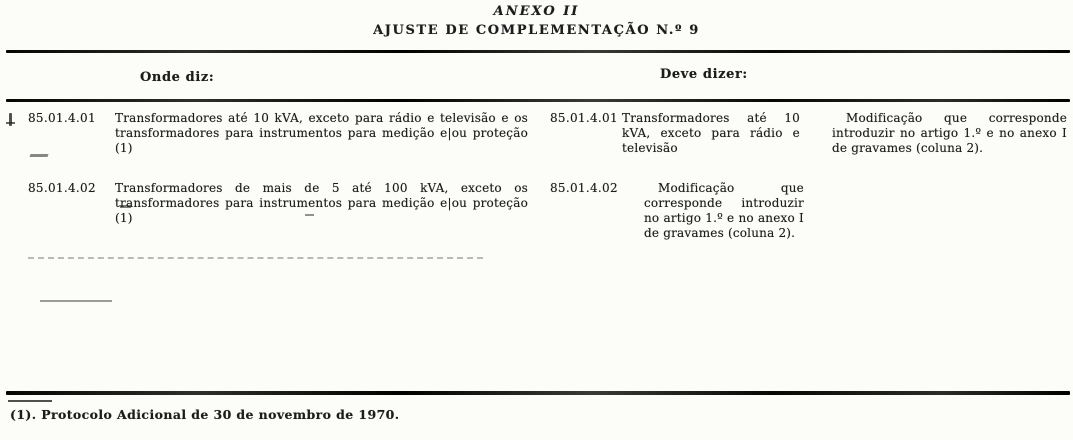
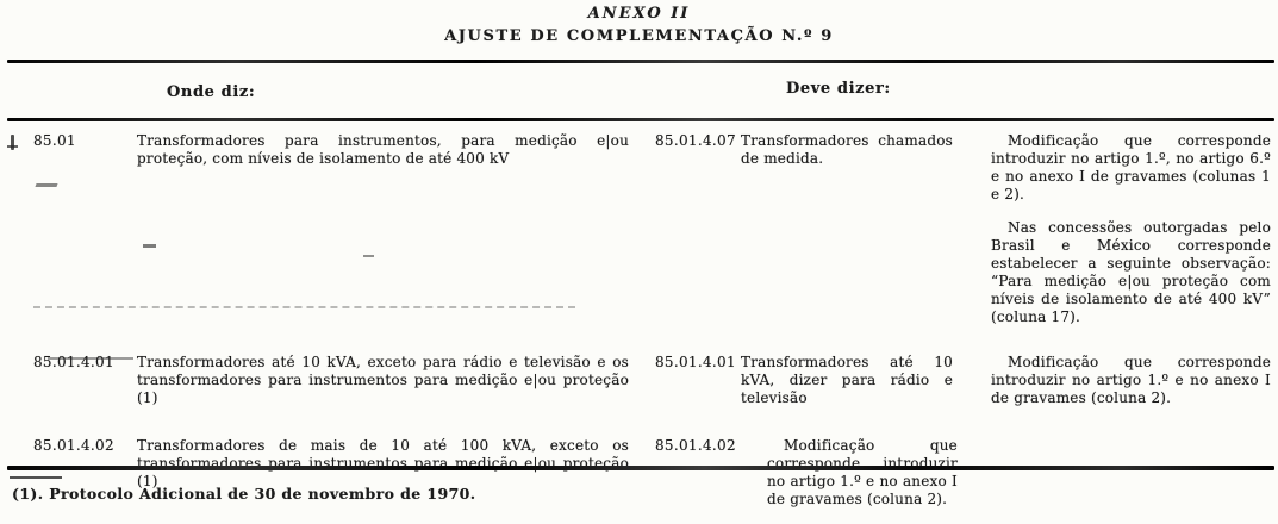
  ANEXO II
  AJUSTE DE COMPLEMENTAÇÃO N.º 9
  Onde diz:
  Deve dizer:
+ 85.01
+ Transformadores para instrumentos, para medição e|ou proteção, com níveis de isolamento de até 400 kV
+ 85.01.4.07
+ Transformadores chamados de medida.
+ Modificação que corresponde introduzir no artigo 1.º, no artigo 6.º e no anexo I de gravames (colunas 1 e 2).
+ Nas concessões outorgadas pelo Brasil e México corresponde estabelecer a seguinte observação: “Para medição e|ou proteção com níveis de isolamento de até 400 kV” (coluna 17).
  85.01.4.01
  Transformadores até 10 kVA, exceto para rádio e televisão e os transformadores para instrumentos para medição e|ou proteção (1)
  85.01.4.01
- Transformadores até 10 kVA, exceto para rádio e televisão
+ Transformadores até 10 kVA, dizer para rádio e televisão
  Modificação que corresponde introduzir no artigo 1.º e no anexo I de gravames (coluna 2).
  85.01.4.02
- Transformadores de mais de 5 até 100 kVA, exceto os transformadores para instrumentos para medição e|ou proteção (1)
+ Transformadores de mais de 10 até 100 kVA, exceto os transformadores para instrumentos para medição e|ou proteção (1)
  85.01.4.02
  Modificação que corresponde introduzir no artigo 1.º e no anexo I de gravames (coluna 2).
  (1). Protocolo Adicional de 30 de novembro de 1970.
